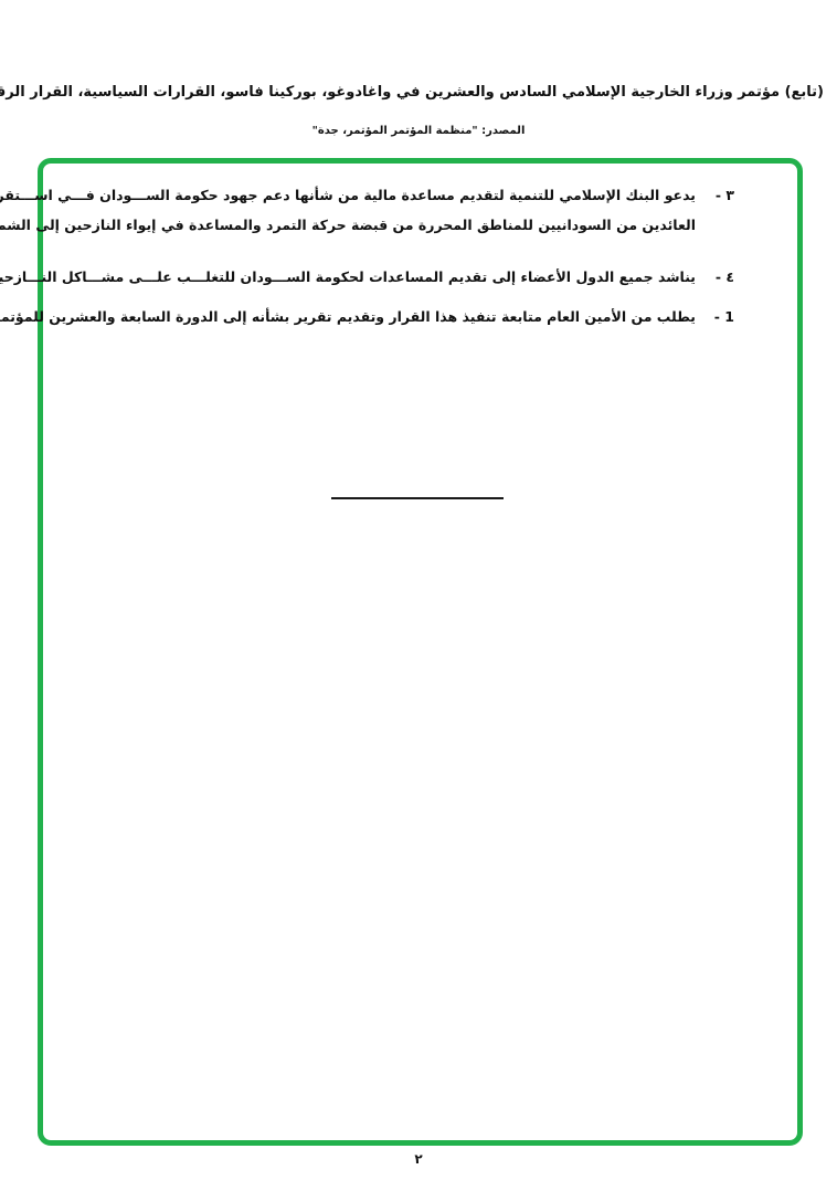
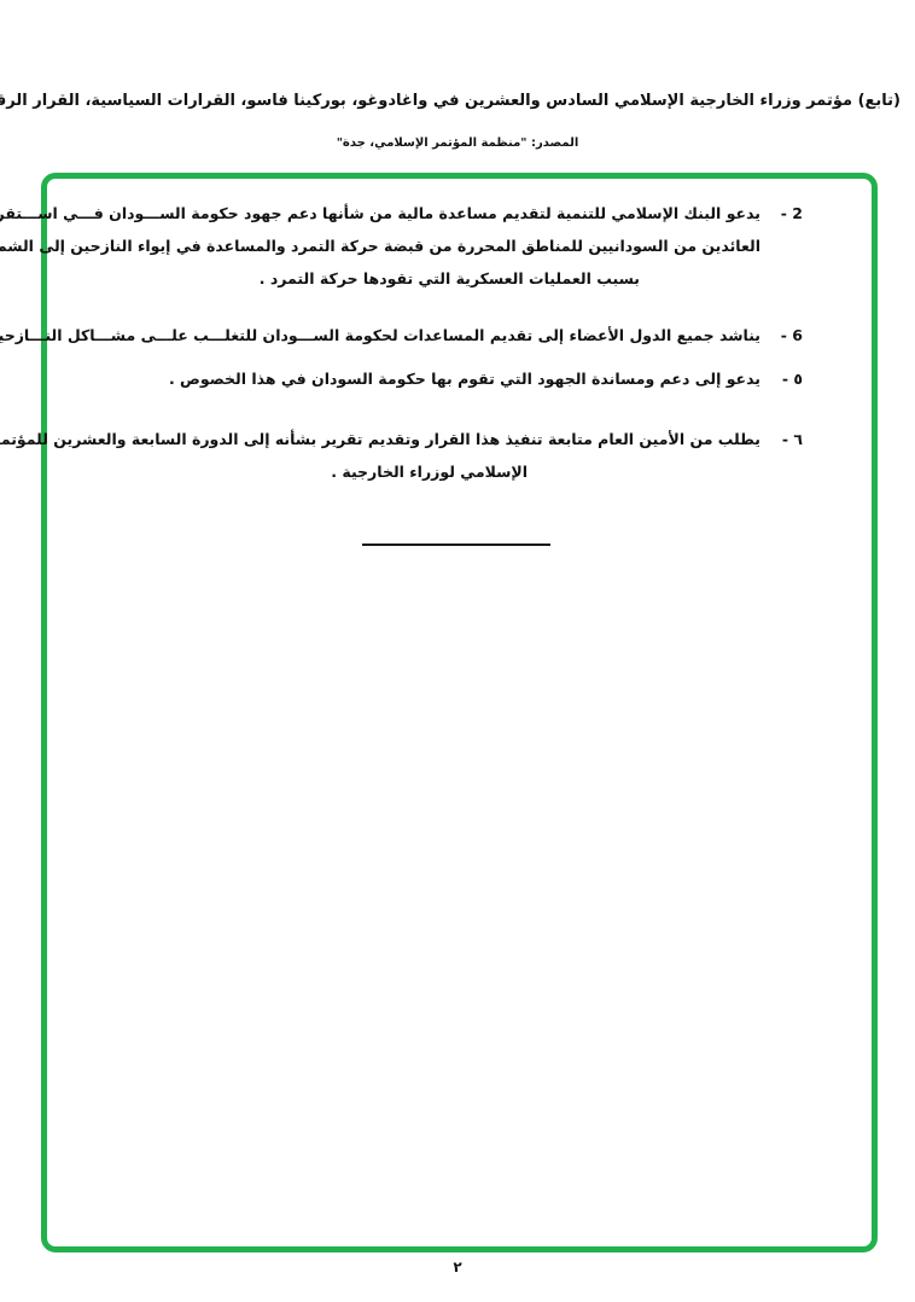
  (تابع) مؤتمر وزراء الخارجية الإسلامي السادس والعشرين في واغادوغو، بوركينا فاسو، القرارات السياسية، القرار الرق
- المصدر: "منظمة المؤتمر المؤتمر، جدة"
+ المصدر: "منظمة المؤتمر الإسلامي، جدة"
- ٣ -
+ 2 -
  يدعو البنك الإسلامي للتنمية لتقديم مساعدة مالية من شأنها دعم جهود حكومة الســـودان فـــي اســـتقر
  العائدين من السودانيين للمناطق المحررة من قبضة حركة التمرد والمساعدة في إيواء النازحين إلى الشم
+ بسبب العمليات العسكرية التي تقودها حركة التمرد .
- ٤ -
+ 6 -
  يناشد جميع الدول الأعضاء إلى تقديم المساعدات لحكومة الســـودان للتغلـــب علـــى مشـــاكل النـــازحي
+ ٥ -
+ يدعو إلى دعم ومساندة الجهود التي تقوم بها حكومة السودان في هذا الخصوص .
- 1 -
+ ٦ -
  يطلب من الأمين العام متابعة تنفيذ هذا القرار وتقديم تقرير بشأنه إلى الدورة السابعة والعشرين للمؤتم
+ الإسلامي لوزراء الخارجية .
  ٢
